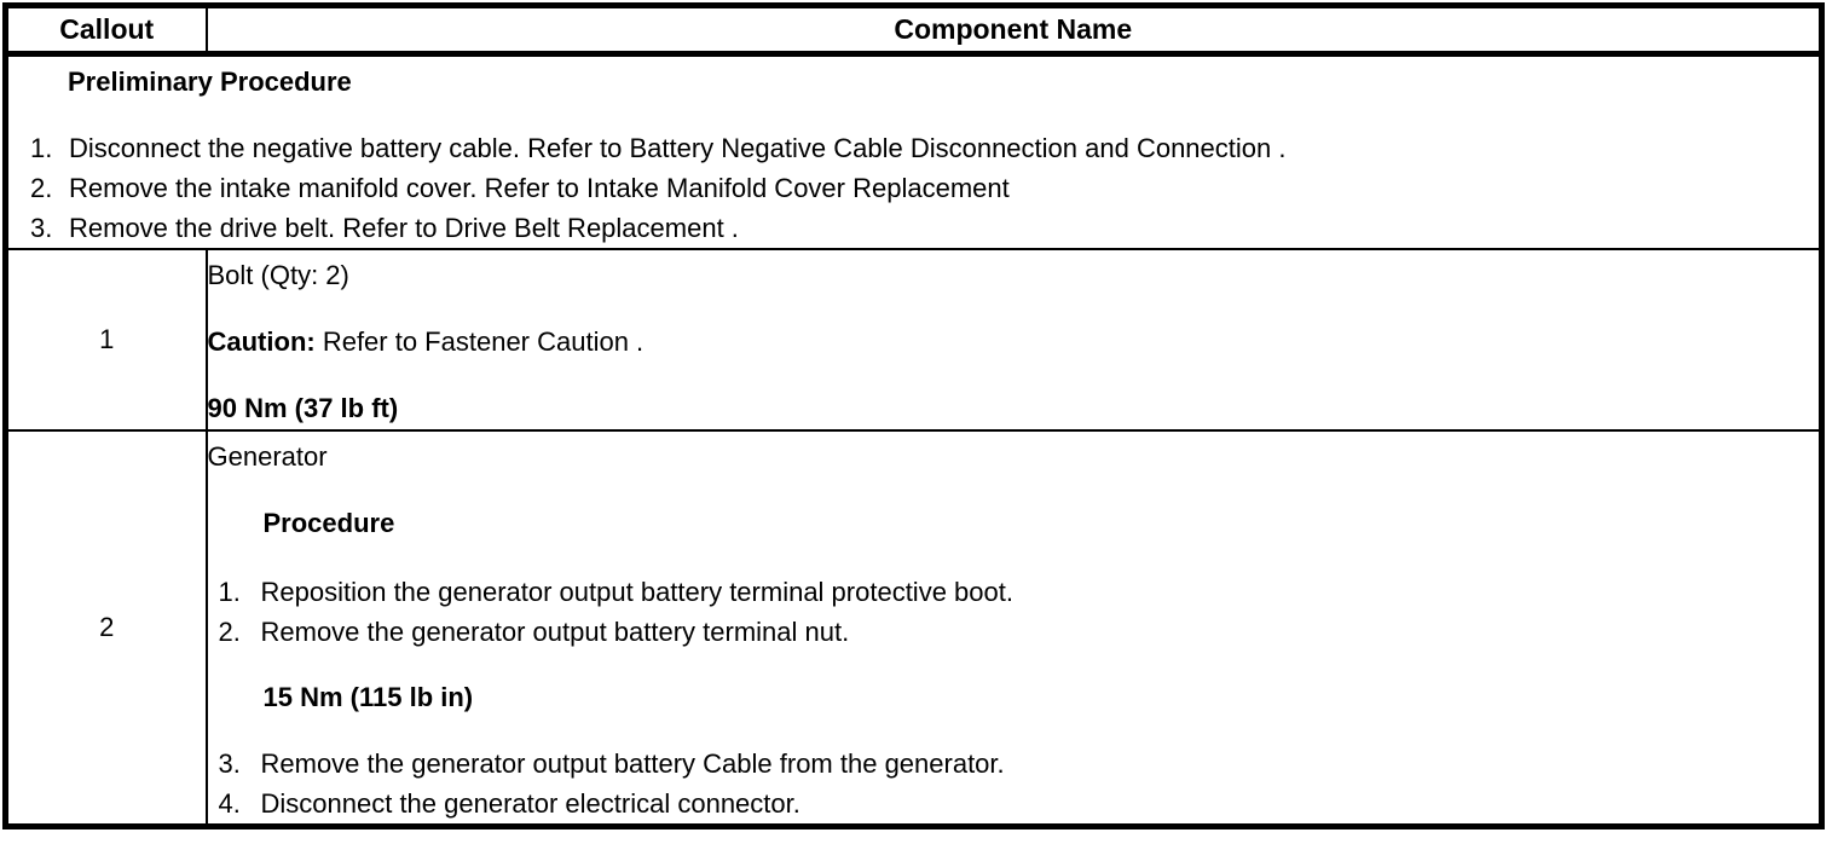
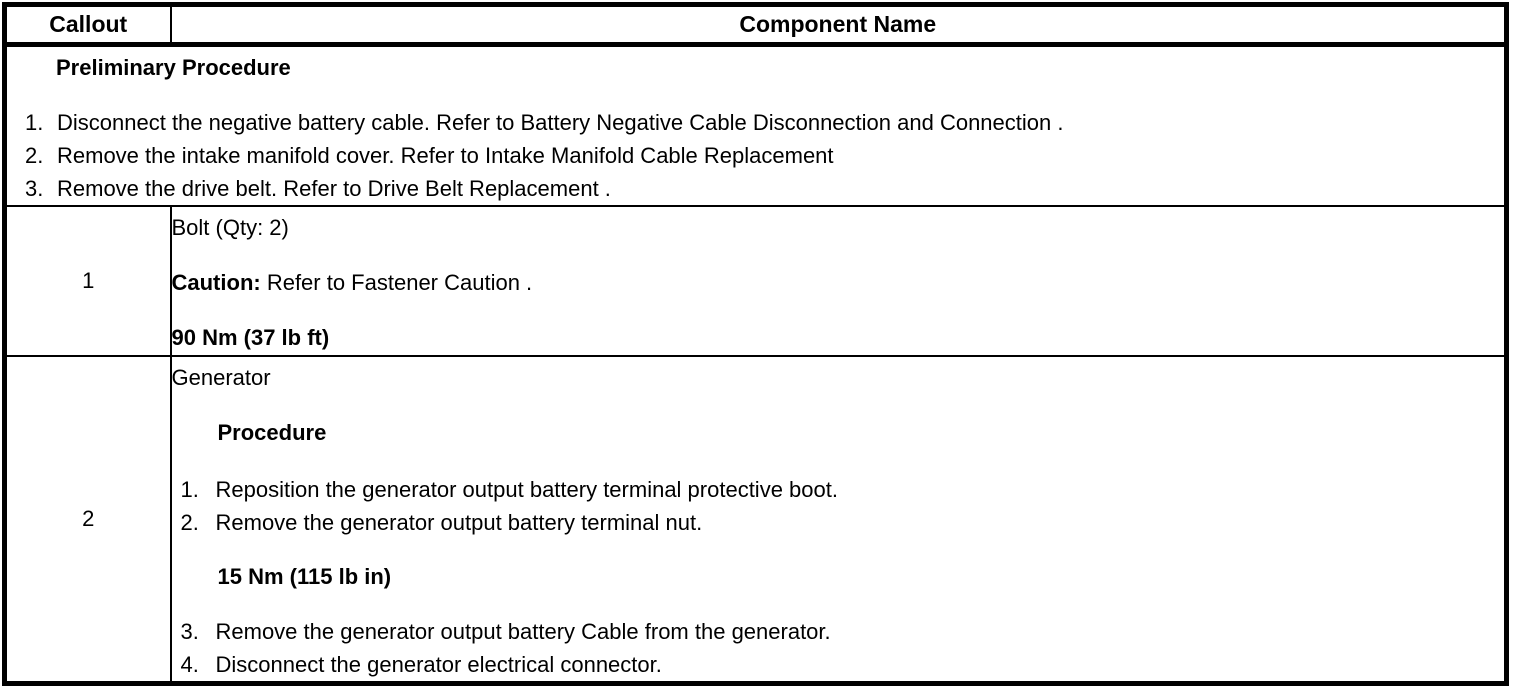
  Callout	Component Name
- Preliminary Procedure 1. Disconnect the negative battery cable. Refer to Battery Negative Cable Disconnection and Connection . 2. Remove the intake manifold cover. Refer to Intake Manifold Cover Replacement 3. Remove the drive belt. Refer to Drive Belt Replacement .
+ Preliminary Procedure 1. Disconnect the negative battery cable. Refer to Battery Negative Cable Disconnection and Connection . 2. Remove the intake manifold cover. Refer to Intake Manifold Cable Replacement 3. Remove the drive belt. Refer to Drive Belt Replacement .
  1	Bolt (Qty: 2) Caution: Refer to Fastener Caution . 90 Nm (37 lb ft)
  2	Generator Procedure 1. Reposition the generator output battery terminal protective boot. 2. Remove the generator output battery terminal nut. 15 Nm (115 lb in) 3. Remove the generator output battery Cable from the generator. 4. Disconnect the generator electrical connector.
